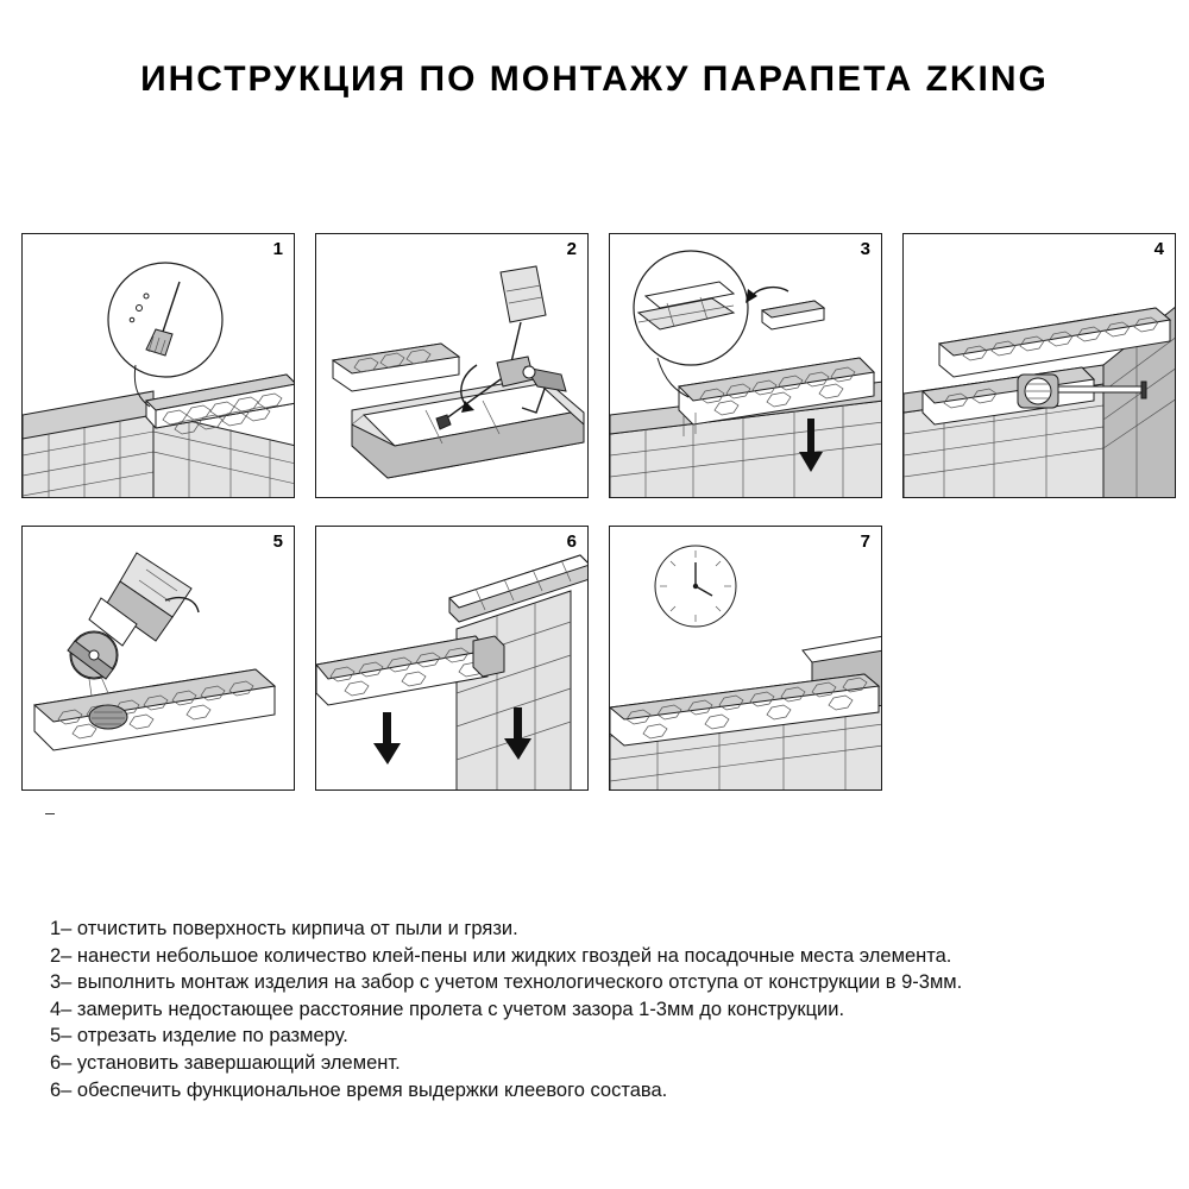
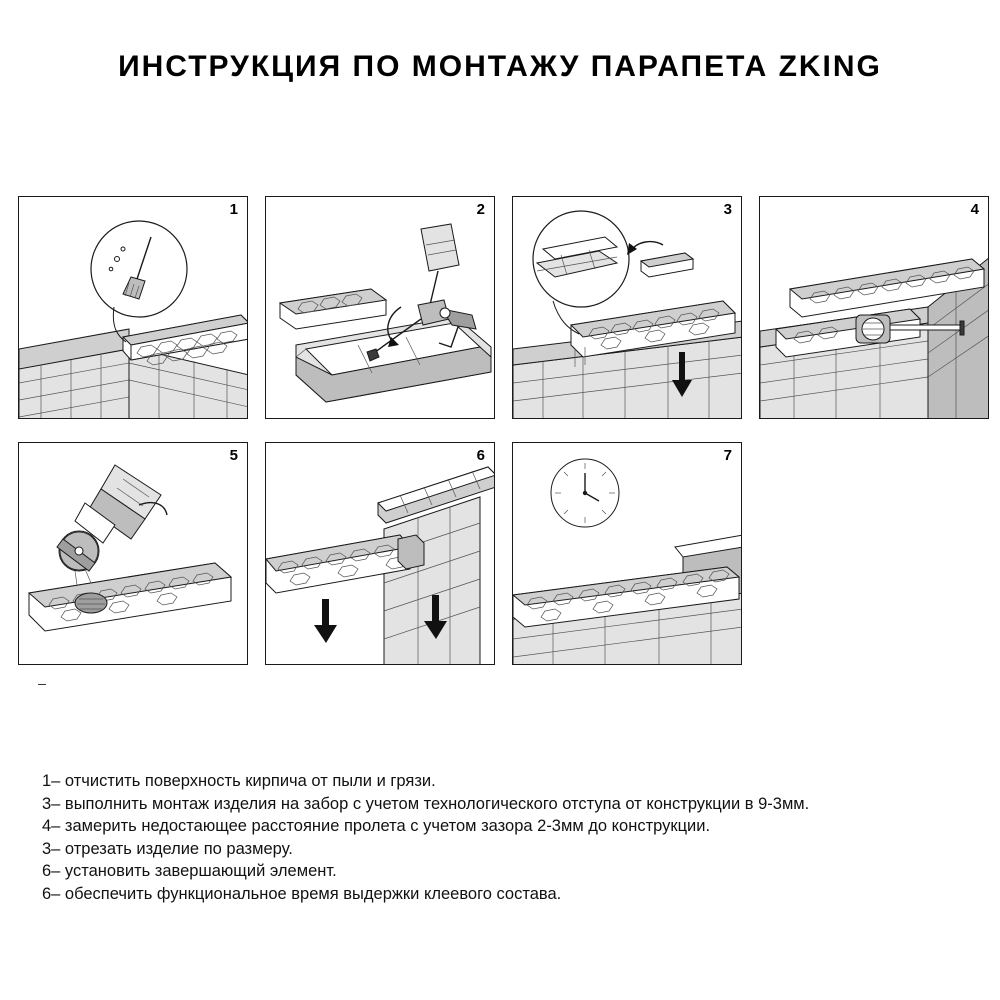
  ИНСТРУКЦИЯ ПО МОНТАЖУ ПАРАПЕТА ZKING
  1
  2
  3
  4
  5
  6
  7
  1– отчистить поверхность кирпича от пыли и грязи.
- 2– нанести небольшое количество клей-пены или жидких гвоздей на посадочные места элемента.
  3– выполнить монтаж изделия на забор с учетом технологического отступа от конструкции в 9-3мм.
- 4– замерить недостающее расстояние пролета с учетом зазора 1-3мм до конструкции.
+ 4– замерить недостающее расстояние пролета с учетом зазора 2-3мм до конструкции.
- 5– отрезать изделие по размеру.
+ 3– отрезать изделие по размеру.
  6– установить завершающий элемент.
  6– обеспечить функциональное время выдержки клеевого состава.
